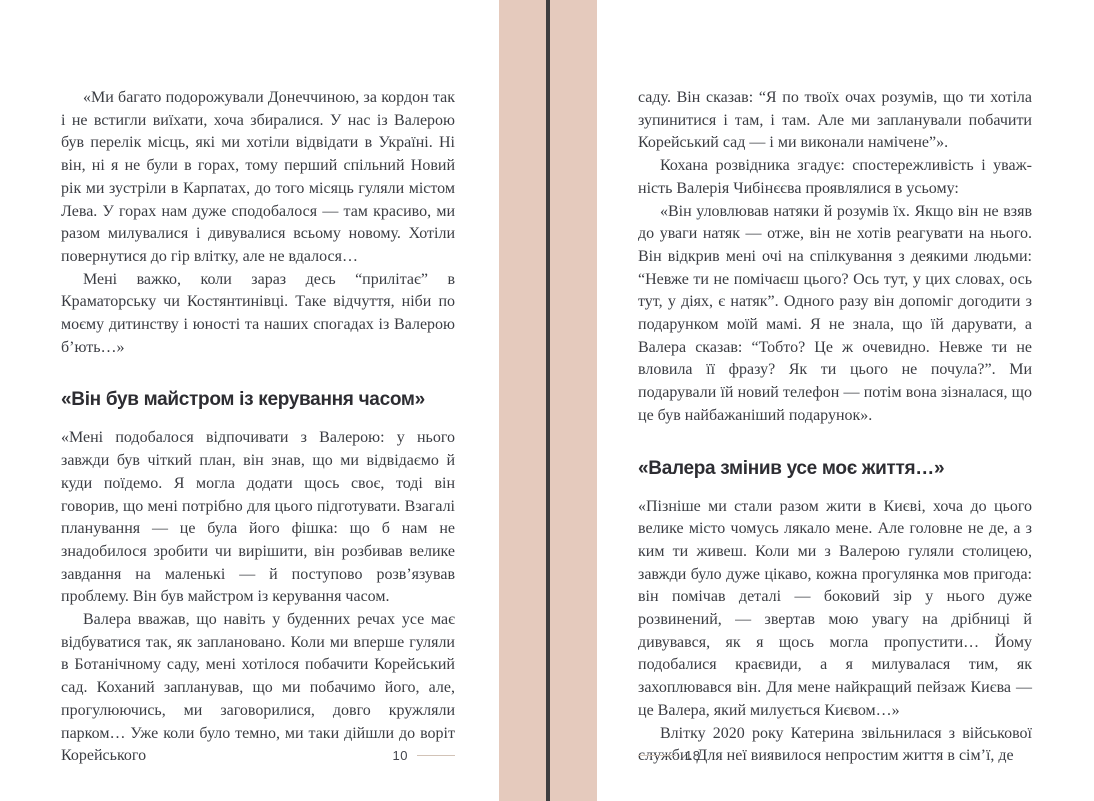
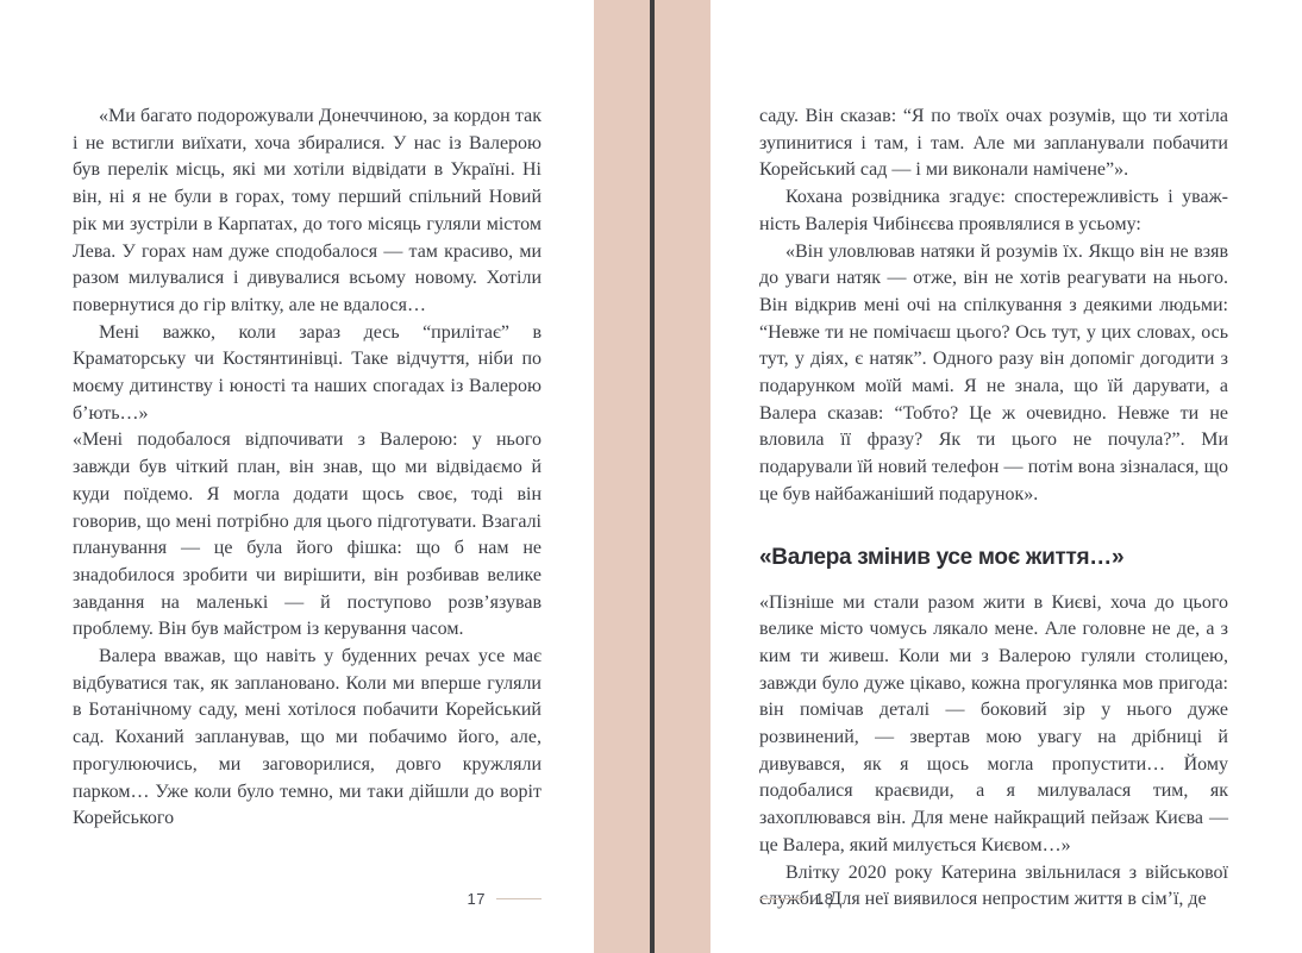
  «Ми багато подорожували Донеччиною, за кордон так і не встигли виїхати, хоча збиралися. У нас із Валерою був перелік місць, які ми хотіли відвідати в Україні. Ні він, ні я не були в горах, тому перший спільний Новий рік ми зустріли в Карпатах, до того місяць гуляли містом Лева. У горах нам дуже сподобалося — там красиво, ми разом милувалися і дивувалися всьому новому. Хотіли повернутися до гір влітку, але не вдалося…
  Мені важко, коли зараз десь “прилітає” в Краматорську чи Костянтинівці. Таке відчуття, ніби по моєму дитинству і юності та наших спогадах із Валерою б’ють…»
- «Він був майстром із керування часом»
  «Мені подобалося відпочивати з Валерою: у нього завжди був чіткий план, він знав, що ми відвідаємо й куди поїдемо. Я могла додати щось своє, тоді він говорив, що мені потрібно для цього підготувати. Взагалі планування — це була його фішка: що б нам не знадобилося зробити чи вирішити, він розбивав велике завдання на маленькі — й по­ступово розв’язував проблему. Він був майстром із керування часом.
  Валера вважав, що навіть у буденних речах усе має відбуватися так, як заплановано. Коли ми вперше гуляли в Ботанічному саду, мені хотілося побачити Корейський сад. Коханий запланував, що ми побачимо його, але, прогулюючись, ми заговорилися, довго кружляли парком… Уже коли було темно, ми таки дійшли до воріт Корейського
  саду. Він сказав: “Я по твоїх очах розумів, що ти хотіла зупинитися і там, і там. Але ми запланували побачити Корейський сад — і ми виконали намічене”».
  Кохана розвідника згадує: спостережливість і уваж­ність Валерія Чибінєєва проявлялися в усьому:
  «Він уловлював натяки й розумів їх. Якщо він не взяв до уваги натяк — отже, він не хотів реагувати на нього. Він відкрив мені очі на спілкування з деякими людьми: “Не­вже ти не помічаєш цього? Ось тут, у цих словах, ось тут, у діях, є натяк”. Одного разу він допоміг догодити з подарунком моїй мамі. Я не знала, що їй дарувати, а Валера ска­зав: “Тобто? Це ж очевидно. Невже ти не вловила її фразу? Як ти цього не почула?”. Ми подарували їй новий телефон — потім вона зізналася, що це був найбажаніший подарунок».
  «Валера змінив усе моє життя…»
  «Пізніше ми стали разом жити в Києві, хоча до цього велике місто чомусь лякало мене. Але головне не де, а з ким ти живеш. Коли ми з Валерою гуляли столицею, завжди було дуже цікаво, кожна прогулянка мов пригода: він помічав деталі — боковий зір у нього дуже розвинений, — звертав мою увагу на дрібниці й дивувався, як я щось могла про­пустити… Йому подобалися краєвиди, а я милувалася тим, як захоплювався він. Для мене найкращий пейзаж Києва — це Валера, який милується Києвом…»
  Влітку 2020 року Катерина звільнилася з військової и. Для неї виявилося непростим життя в сім’ї, де
- 10
+ 17
  18
